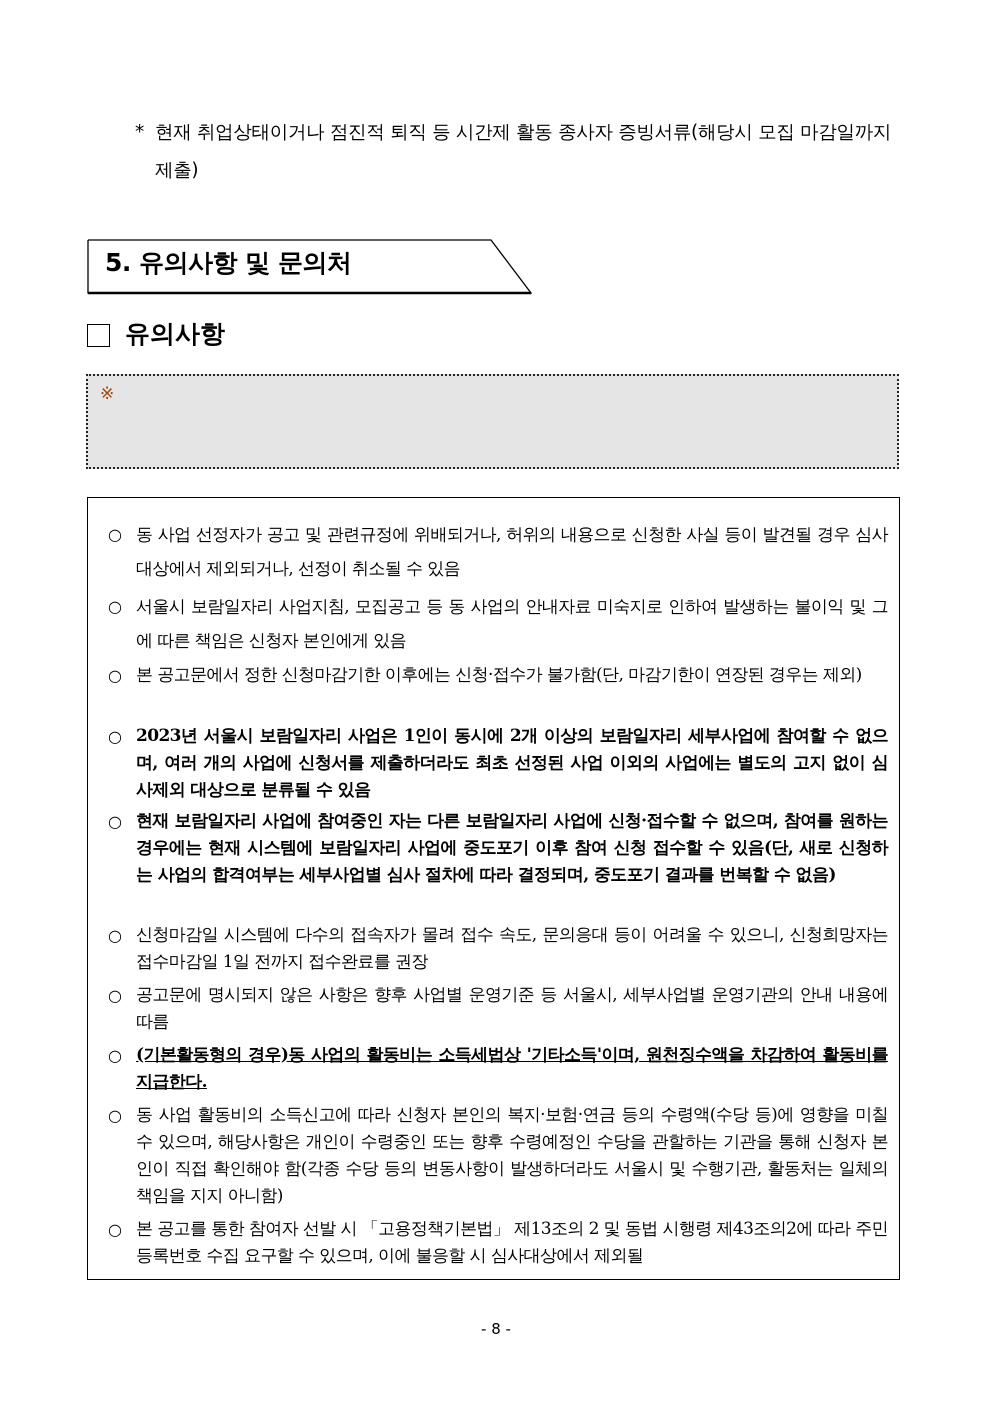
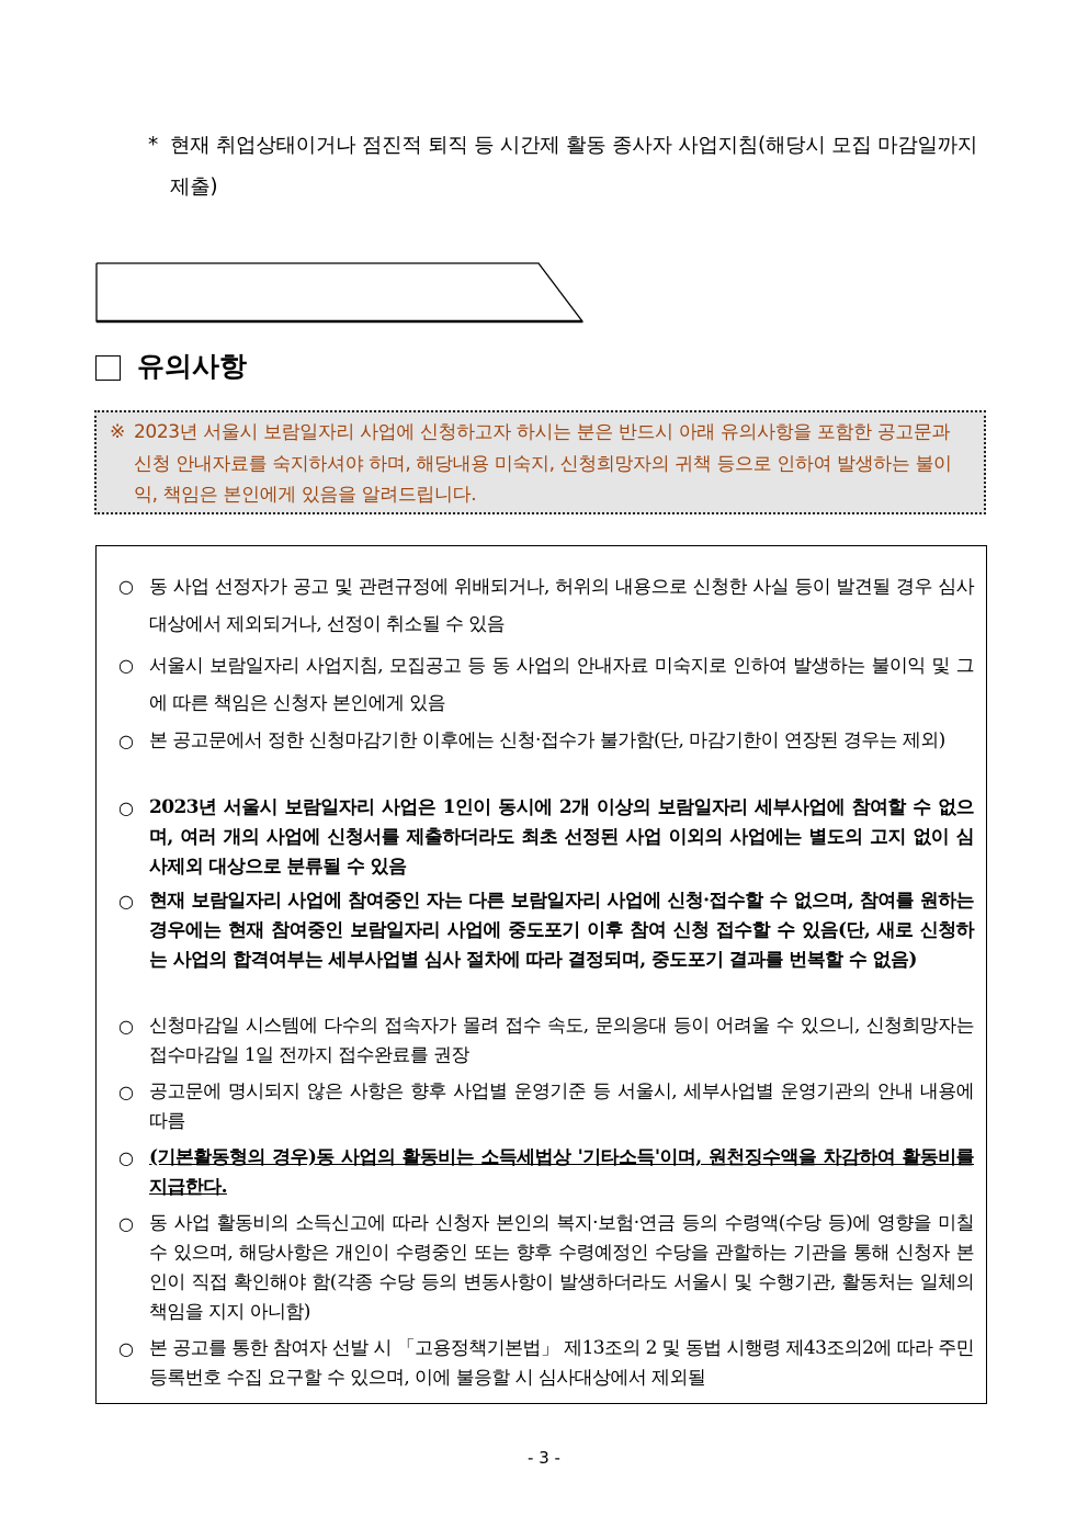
  *
- 현재 취업상태이거나 점진적 퇴직 등 시간제 활동 종사자 증빙서류(해당시 모집 마감일까지 제출)
+ 현재 취업상태이거나 점진적 퇴직 등 시간제 활동 종사자 사업지침(해당시 모집 마감일까지 제출)
- 5. 유의사항 및 문의처
  유의사항
  ※
+ 2023년 서울시 보람일자리 사업에 신청하고자 하시는 분은 반드시 아래 유의사항을 포함한 공고문과 신청 안내자료를 숙지하셔야 하며, 해당내용 미숙지, 신청희망자의 귀책 등으로 인하여 발생하는 불이익, 책임은 본인에게 있음을 알려드립니다.
  ○
  동 사업 선정자가 공고 및 관련규정에 위배되거나, 허위의 내용으로 신청한 사실 등이 발견될 경우 심사대상에서 제외되거나, 선정이 취소될 수 있음
  ○
  서울시 보람일자리 사업지침, 모집공고 등 동 사업의 안내자료 미숙지로 인하여 발생하는 불이익 및 그에 따른 책임은 신청자 본인에게 있음
  ○
  본 공고문에서 정한 신청마감기한 이후에는 신청·접수가 불가함(단, 마감기한이 연장된 경우는 제외)
  ○
  2023년 서울시 보람일자리 사업은 1인이 동시에 2개 이상의 보람일자리 세부사업에 참여할 수 없으며, 여러 개의 사업에 신청서를 제출하더라도 최초 선정된 사업 이외의 사업에는 별도의 고지 없이 심사제외 대상으로 분류될 수 있음
  ○
- 현재 보람일자리 사업에 참여중인 자는 다른 보람일자리 사업에 신청·접수할 수 없으며, 참여를 원하는 경우에는 현재 시스템에 보람일자리 사업에 중도포기 이후 참여 신청 접수할 수 있음(단, 새로 신청하는 사업의 합격여부는 세부사업별 심사 절차에 따라 결정되며, 중도포기 결과를 번복할 수 없음)
+ 현재 보람일자리 사업에 참여중인 자는 다른 보람일자리 사업에 신청·접수할 수 없으며, 참여를 원하는 경우에는 현재 참여중인 보람일자리 사업에 중도포기 이후 참여 신청 접수할 수 있음(단, 새로 신청하는 사업의 합격여부는 세부사업별 심사 절차에 따라 결정되며, 중도포기 결과를 번복할 수 없음)
  ○
  신청마감일 시스템에 다수의 접속자가 몰려 접수 속도, 문의응대 등이 어려울 수 있으니, 신청희망자는 접수마감일 1일 전까지 접수완료를 권장
  ○
  공고문에 명시되지 않은 사항은 향후 사업별 운영기준 등 서울시, 세부사업별 운영기관의 안내 내용에 따름
  ○
  (기본활동형의 경우)동 사업의 활동비는 소득세법상 '기타소득'이며, 원천징수액을 차감하여 활동비를 지급한다.
  ○
  동 사업 활동비의 소득신고에 따라 신청자 본인의 복지·보험·연금 등의 수령액(수당 등)에 영향을 미칠 수 있으며, 해당사항은 개인이 수령중인 또는 향후 수령예정인 수당을 관할하는 기관을 통해 신청자 본인이 직접 확인해야 함(각종 수당 등의 변동사항이 발생하더라도 서울시 및 수행기관, 활동처는 일체의 책임을 지지 아니함)
  ○
  본 공고를 통한 참여자 선발 시 「고용정책기본법」 제13조의 2 및 동법 시행령 제43조의2에 따라 주민등록번호 수집 요구할 수 있으며, 이에 불응할 시 심사대상에서 제외될
- - 8 -
+ - 3 -
